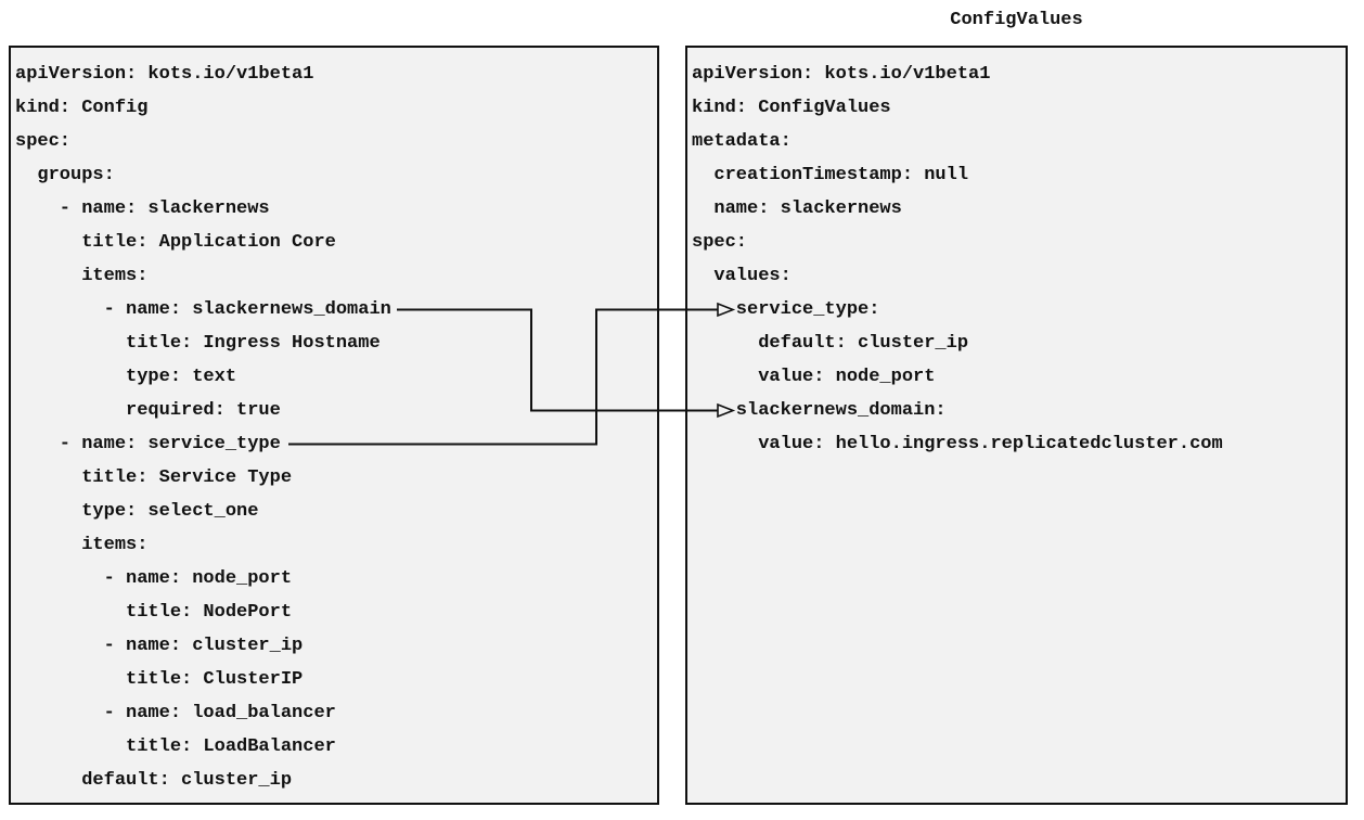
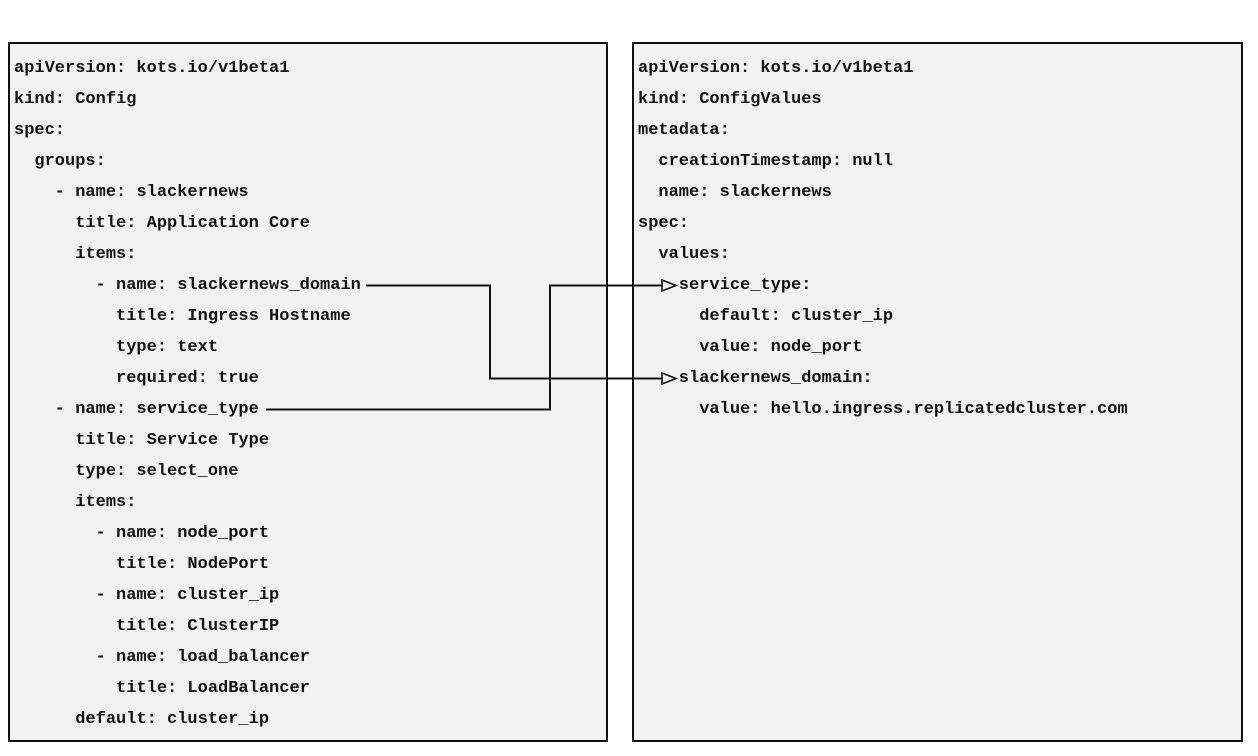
- ConfigValues
  apiVersion: kots.io/v1beta1
  kind: Config
  spec:
  groups:
  - name: slackernews
  title: Application Core
  items:
  - name: slackernews_domain
  title: Ingress Hostname
  type: text
  required: true
  - name: service_type
  title: Service Type
  type: select_one
  items:
  - name: node_port
  title: NodePort
  - name: cluster_ip
  title: ClusterIP
  - name: load_balancer
  title: LoadBalancer
  default: cluster_ip
  apiVersion: kots.io/v1beta1
  kind: ConfigValues
  metadata:
  creationTimestamp: null
  name: slackernews
  spec:
  values:
  service_type:
  default: cluster_ip
  value: node_port
  slackernews_domain:
  value: hello.ingress.replicatedcluster.com
